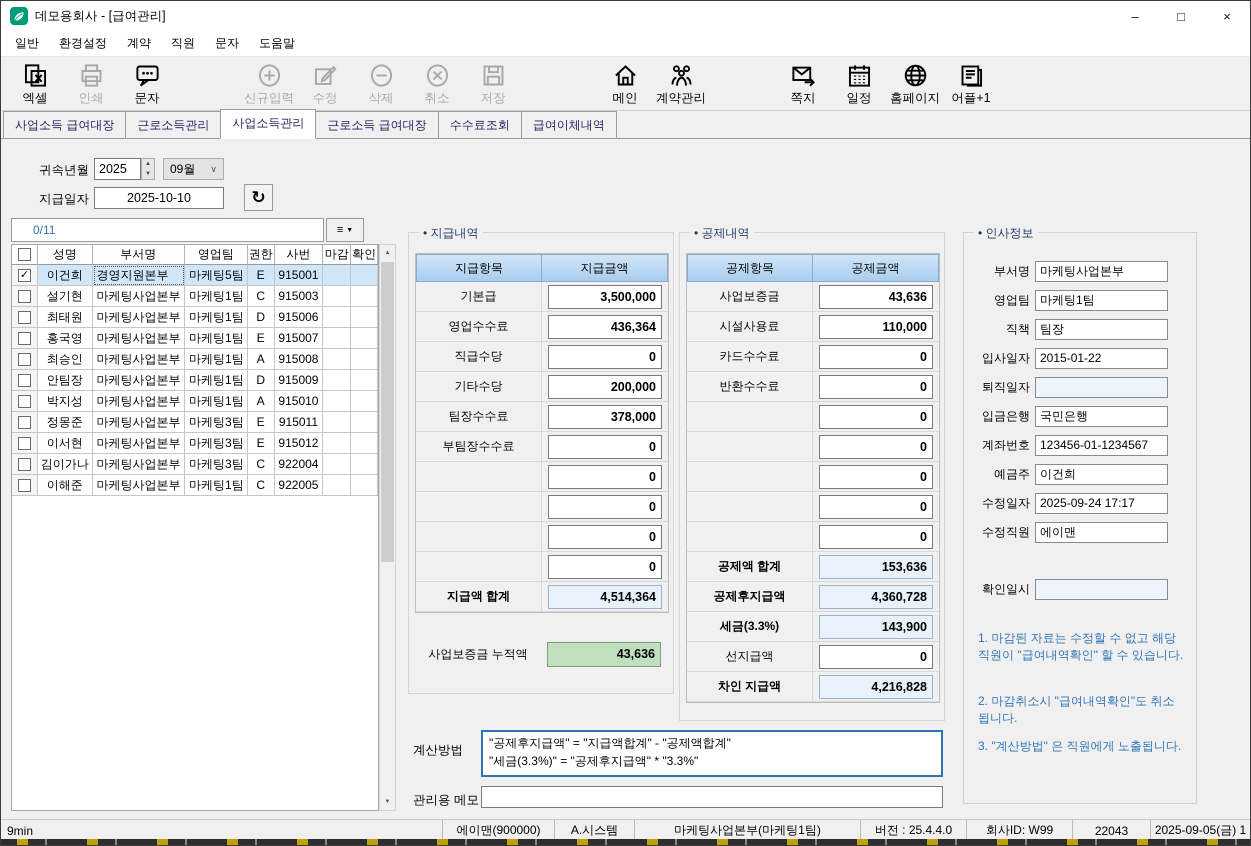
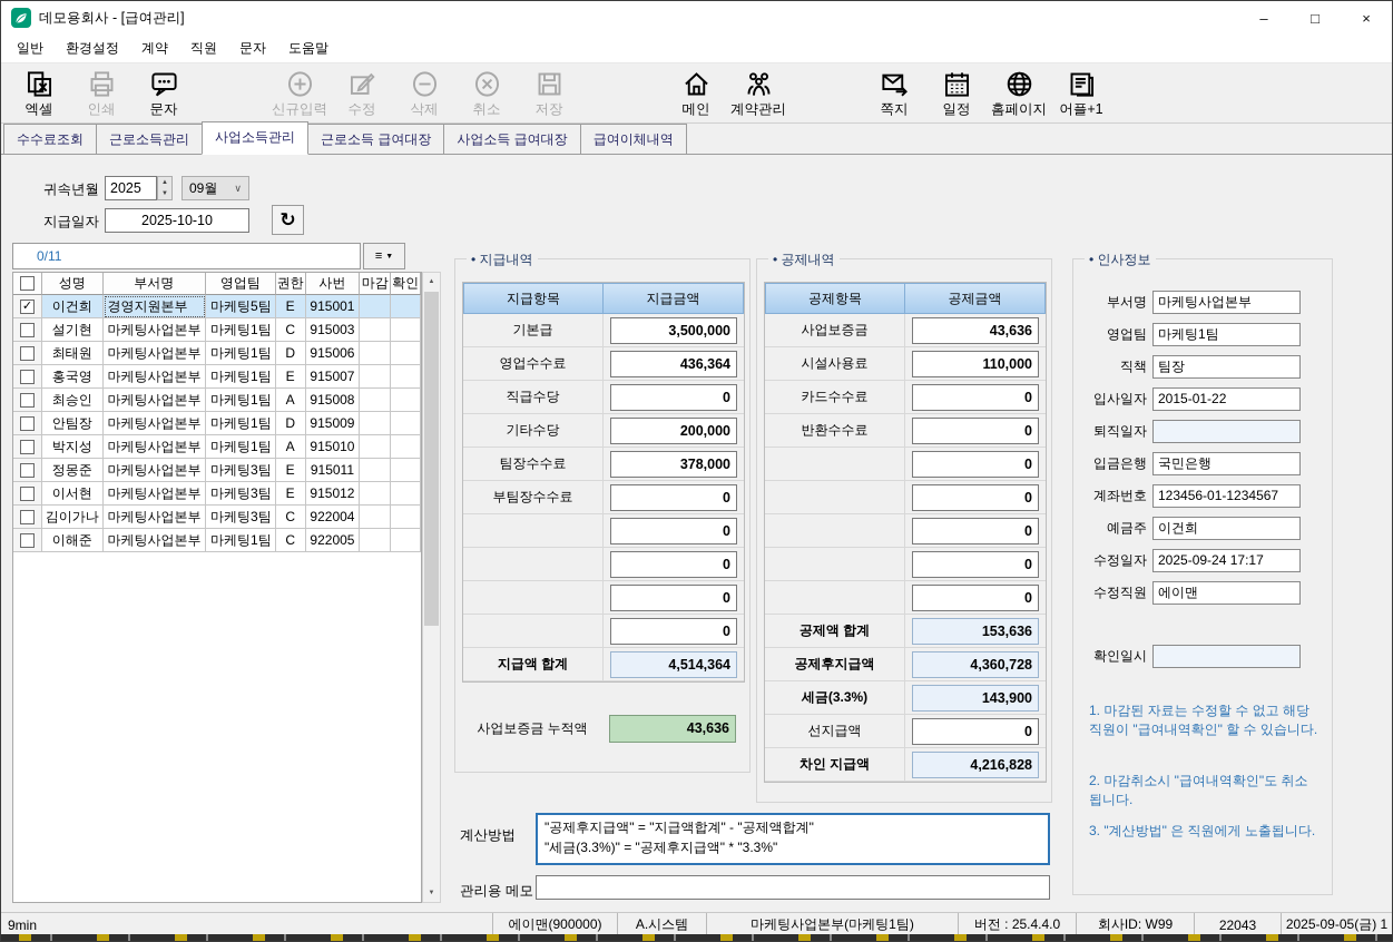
  데모용회사 - [급여관리]
  –
  □
  ×
  일반
  환경설정
  계약
  직원
  문자
  도움말
  엑셀
  인쇄
  문자
  신규입력
  수정
  삭제
  취소
  저장
  메인
  계약관리
  쪽지
  일정
  홈페이지
  어플+1
- 사업소득 급여대장
+ 수수료조회
  근로소득관리
  사업소득관리
  근로소득 급여대장
- 수수료조회
+ 사업소득 급여대장
  급여이체내역
  귀속년월
  2025
  09월
  ∨
  지급일자
  2025-10-10
  ↻
  0/11
  ≡
  성명
  부서명
  영업팀
  권한
  사번
  마감
  확인
  이건희
  경영지원본부
  마케팅5팀
  E
  915001
  설기현
  마케팅사업본부
  마케팅1팀
  C
  915003
  최태원
  마케팅사업본부
  마케팅1팀
  D
  915006
  홍국영
  마케팅사업본부
  마케팅1팀
  E
  915007
  최승인
  마케팅사업본부
  마케팅1팀
  A
  915008
  안팀장
  마케팅사업본부
  마케팅1팀
  D
  915009
  박지성
  마케팅사업본부
  마케팅1팀
  A
  915010
  정몽준
  마케팅사업본부
  마케팅3팀
  E
  915011
  이서현
  마케팅사업본부
  마케팅3팀
  E
  915012
  김이가나
  마케팅사업본부
  마케팅3팀
  C
  922004
  이해준
  마케팅사업본부
  마케팅1팀
  C
  922005
  지급내역
  지급항목
  지급금액
  기본급
  3,500,000
  영업수수료
  436,364
  직급수당
  0
  기타수당
  200,000
  팀장수수료
  378,000
  부팀장수수료
  0
  0
  0
  0
  0
  지급액 합계
  4,514,364
  사업보증금 누적액
  43,636
  공제내역
  공제항목
  공제금액
  사업보증금
  43,636
  시설사용료
  110,000
  카드수수료
  0
  반환수수료
  0
  0
  0
  0
  0
  0
  공제액 합계
  153,636
  공제후지급액
  4,360,728
  세금(3.3%)
  143,900
  선지급액
  0
  차인 지급액
  4,216,828
  인사정보
  확인일시
  1. 마감된 자료는 수정할 수 없고 해당직원이 "급여내역확인" 할 수 있습니다.
  2. 마감취소시 "급여내역확인"도 취소됩니다.
  3. "계산방법" 은 직원에게 노출됩니다.
  부서명
  마케팅사업본부
  영업팀
  마케팅1팀
  직책
  팀장
  입사일자
  2015-01-22
  퇴직일자
  입금은행
  국민은행
  계좌번호
  123456-01-1234567
  예금주
  이건희
  수정일자
  2025-09-24 17:17
  수정직원
  에이맨
  계산방법
  "공제후지급액" = "지급액합계" - "공제액합계"
  "세금(3.3%)" = "공제후지급액" * "3.3%"
  관리용 메모
  9min
  에이맨(900000)
  A.시스템
  마케팅사업본부(마케팅1팀)
  버전 : 25.4.4.0
  회사ID: W99
  22043
  2025-09-05(금) 1
